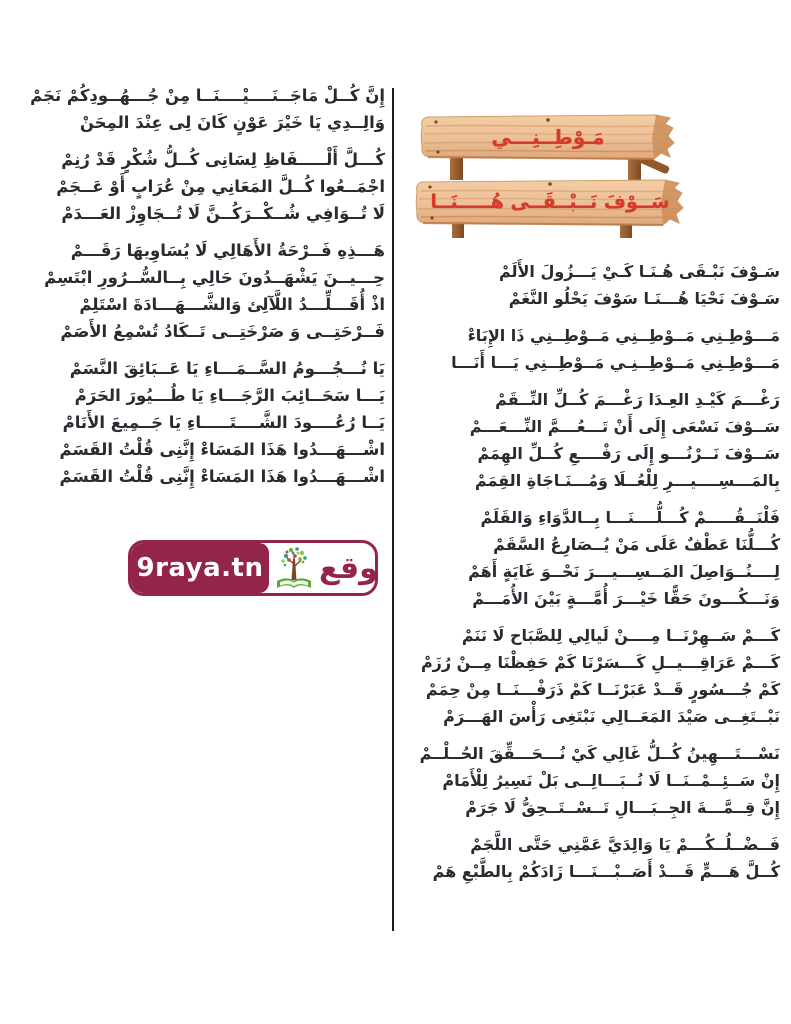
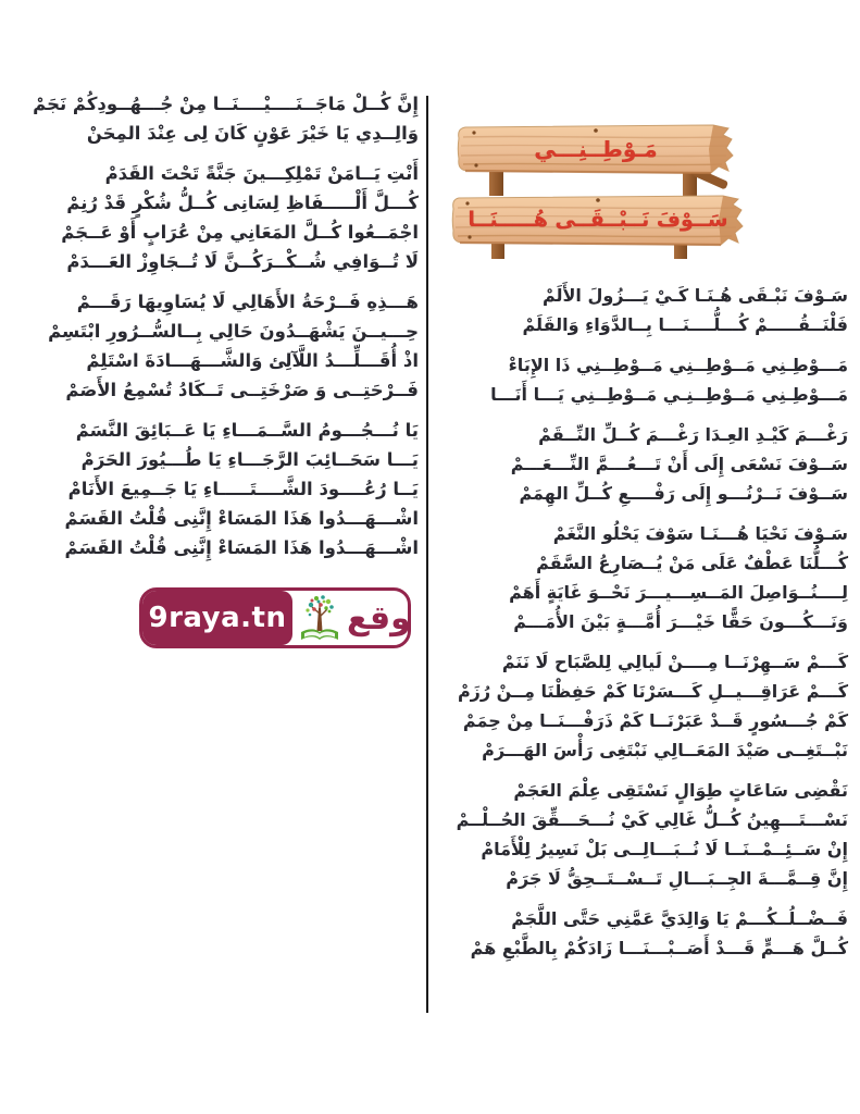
  إِنَّ كُــلْ مَاجَــنَــــيْــــنَــا مِنْ جُـــهُــودِكُمْ نَجَمْ
  وَالِــدِي يَا خَيْرَ عَوْنٍ كَانَ لِى عِنْدَ المِحَنْ
+ أَنْتِ يَــامَنْ تَمْلِكِـــينَ جَنَّةً تَحْتَ القَدَمْ
  كُـــلَّ أَلْـــــفَاظِ لِسَانِى كُــلُّ شُكْرٍ قَدْ رُنِمْ
  اجْمَــعُوا كُــلَّ المَعَانِي مِنْ عُرَابٍ أَوْ عَــجَمْ
  لَا تُــوَافِي شُــكْــرَكُــنَّ لَا تُــجَاوِزْ العَـــدَمْ
  هَـــذِهِ فَــرْحَةُ الأَهَالِي لَا يُسَاوِيهَا رَقَـــمْ
  حِـــيــنَ يَشْهَــدُونَ حَالِي بِــالسُّــرُورِ ابْتَسِمْ
  اذْ أُقَـــلِّـــدُ اللَّآلِئ وَالشَّـــهَـــادَةَ اسْتَلِمْ
  فَــرْحَتِــى وَ صَرْخَتِــى تَــكَادُ تُسْمِعُ الأَصَمْ
  يَا نُـــجُـــومُ السَّــمَـــاءِ يَا عَــبَائِقَ النَّسَمْ
  يَـــا سَحَــائِبَ الرَّجَـــاءِ يَا طُـــيُورَ الحَرَمْ
  يَــا رُعُــــودَ الشَّــــتَـــــاءِ يَا جَــمِيعَ الأَنَامْ
  اشْـــهَـــدُوا هَذَا المَسَاءْ إِنَّنِى قُلْتُ القَسَمْ
  اشْـــهَـــدُوا هَذَا المَسَاءْ إِنَّنِى قُلْتُ القَسَمْ
  9raya.tn
  وقع
  مَـوْطِــنِـــي
  سَــوْفَ نَــبْــقَــى هُـــــنَــا
  سَـوْفَ نَبْـقَى هُـنَـا كَـيْ يَـــزُولَ الأَلَمْ
- سَـوْفَ نَحْيَا هُـــنَـا سَوْفَ يَحْلُو النَّغَمْ
+ فَلْنَــقُـــــمْ كُـــلُّــــنَـــا بِــالدَّوَاءِ وَالقَلَمْ
  مَـــوْطِـنِي مَــوْطِــنِي مَــوْطِــنِي ذَا الإِبَاءْ
  مَـــوْطِـنِي مَــوْطِــنِـي مَــوْطِــنِي يَـــا أَنَـــا
  رَغْـــمَ كَيْـدِ العِـدَا رَغْـــمَ كُــلِّ النِّــقَمْ
  سَــوْفَ نَسْعَى إِلَى أَنْ تَـــعُـــمَّ النِّـــعَـــمْ
  سَــوْفَ نَــرْنُـــو إِلَى رَفْــــعِ كُــلِّ الهِمَمْ
- بِالمَـــسِــــيـــرِ لِلْعُــلَا وَمُـــنَـاجَاةِ القِمَمْ
- فَلْنَــقُـــــمْ كُـــلُّــــنَـــا بِــالدَّوَاءِ وَالقَلَمْ
+ سَـوْفَ نَحْيَا هُـــنَـا سَوْفَ يَحْلُو النَّغَمْ
  كُـــلُّنَا عَطْفٌ عَلَى مَنْ يُــصَارِعُ السَّقَمْ
  لِــــنُــوَاصِلَ المَــسِـــيـــرَ نَحْــوَ غَايَةٍ أَهَمْ
  وَنَـــكُـــونَ حَقًّا خَيْـــرَ أُمَّـــةٍ بَيْنَ الأُمَـــمْ
  كَـــمْ سَــهِرْنَــا مِــــنْ لَيالِي لِلصَّبَاح لَا نَنَمْ
  كَـــمْ عَرَاقِـــيــلِ كَـــسَرْنَا كَمْ حَفِظْنَا مِــنْ رُزَمْ
  كَمْ جُـــسُورٍ قَــدْ عَبَرْنَــا كَمْ ذَرَفْـــنَــا مِنْ حِمَمْ
  نَبْــتَغِــى صَيْدَ المَعَــالِي نَبْتَغِى رَأْسَ الهَـــرَمْ
+ نَقْضِى سَاعَاتٍ طِوَالٍ نَسْتَقِى عِلْمَ العَجَمْ
  نَسْـــتَـــهِينُ كُــلُّ غَالِي كَيْ نُـــحَـــقِّقَ الحُــلْــمْ
  إِنْ سَــئِــمْــنَــا لَا نُــبَـــالِــى بَلْ نَسِيرُ لِلْأَمَامْ
  إِنَّ قِــمَّـــةَ الجِــبَـــالِ تَــسْــتَــحِقُّ لَا جَرَمْ
  فَــضْــلُــكُـــمْ يَا وَالِدَيَّ عَمَّنِي حَتَّى اللَّجَمْ
  كُــلَّ هَـــمٍّ قَـــدْ أَصَــبْـــنَـــا زَادَكُمْ بِالطَّبْعِ هَمْ
